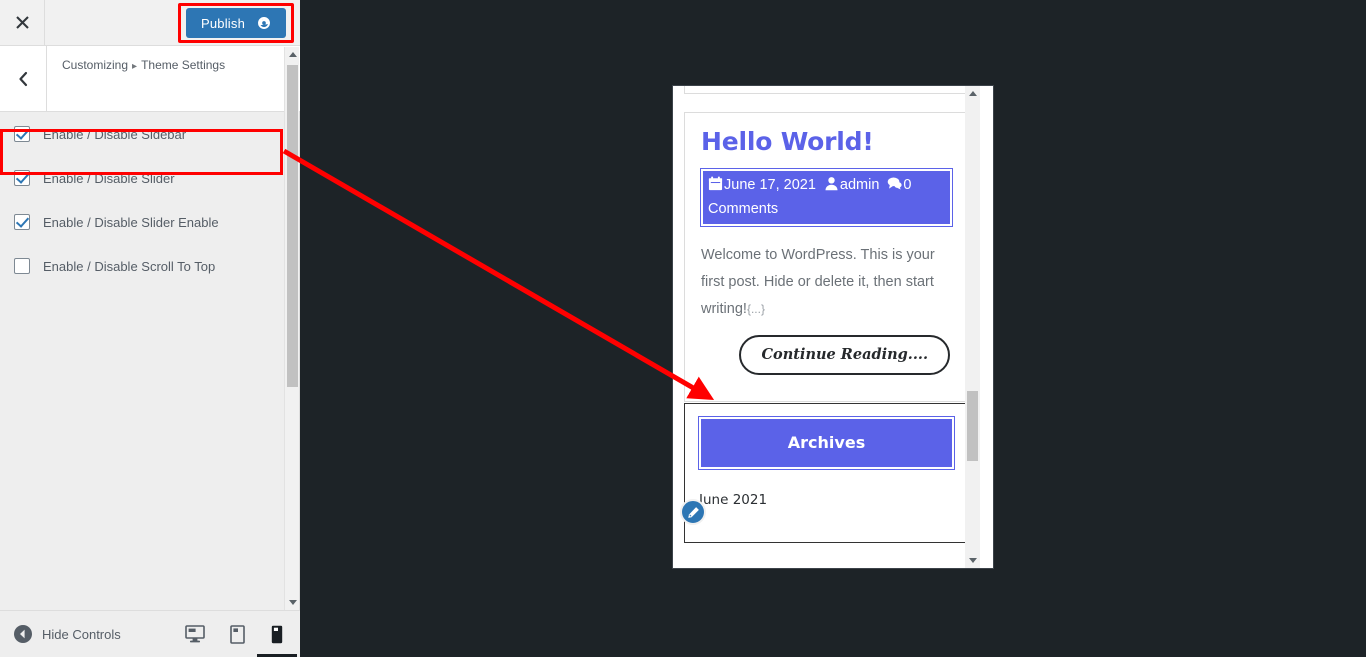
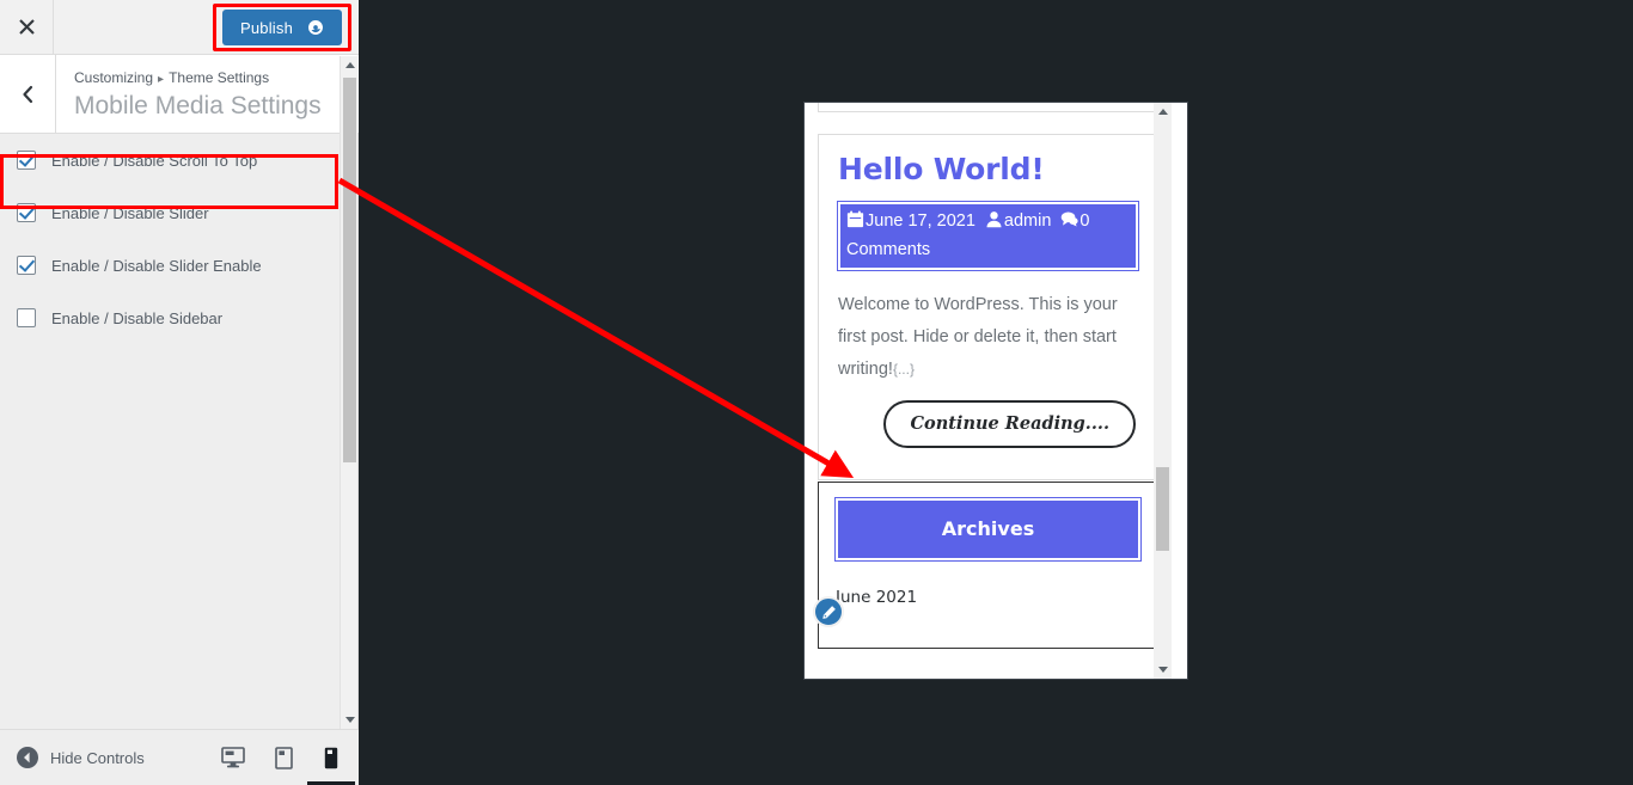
  Publish
  Customizing ▸ Theme Settings
+ Mobile Media Settings
- Enable / Disable Sidebar
+ Enable / Disable Scroll To Top
  Enable / Disable Slider
  Enable / Disable Slider Enable
- Enable / Disable Scroll To Top
+ Enable / Disable Sidebar
  Hide Controls
  Hello World!
  June 17, 2021 admin 0 Comments
  Welcome to WordPress. This is your first post. Hide or delete it, then start writing!{...}
  Continue Reading....
  Archives
  June 2021
